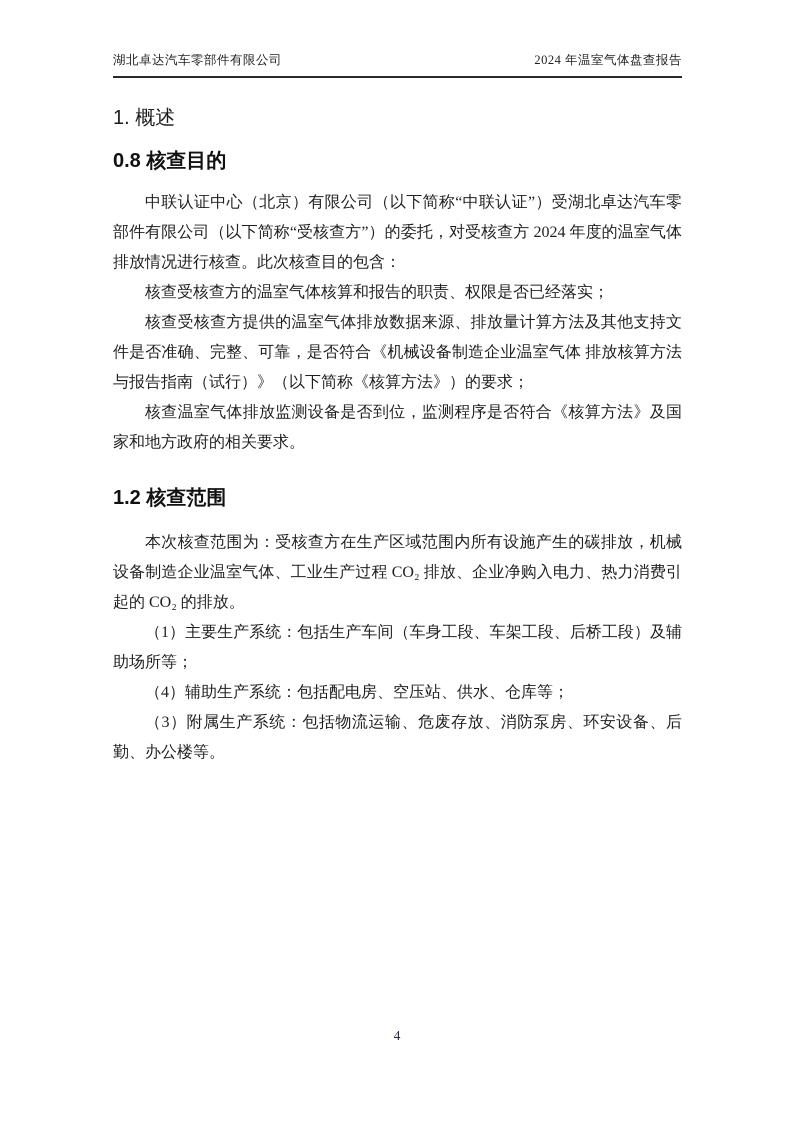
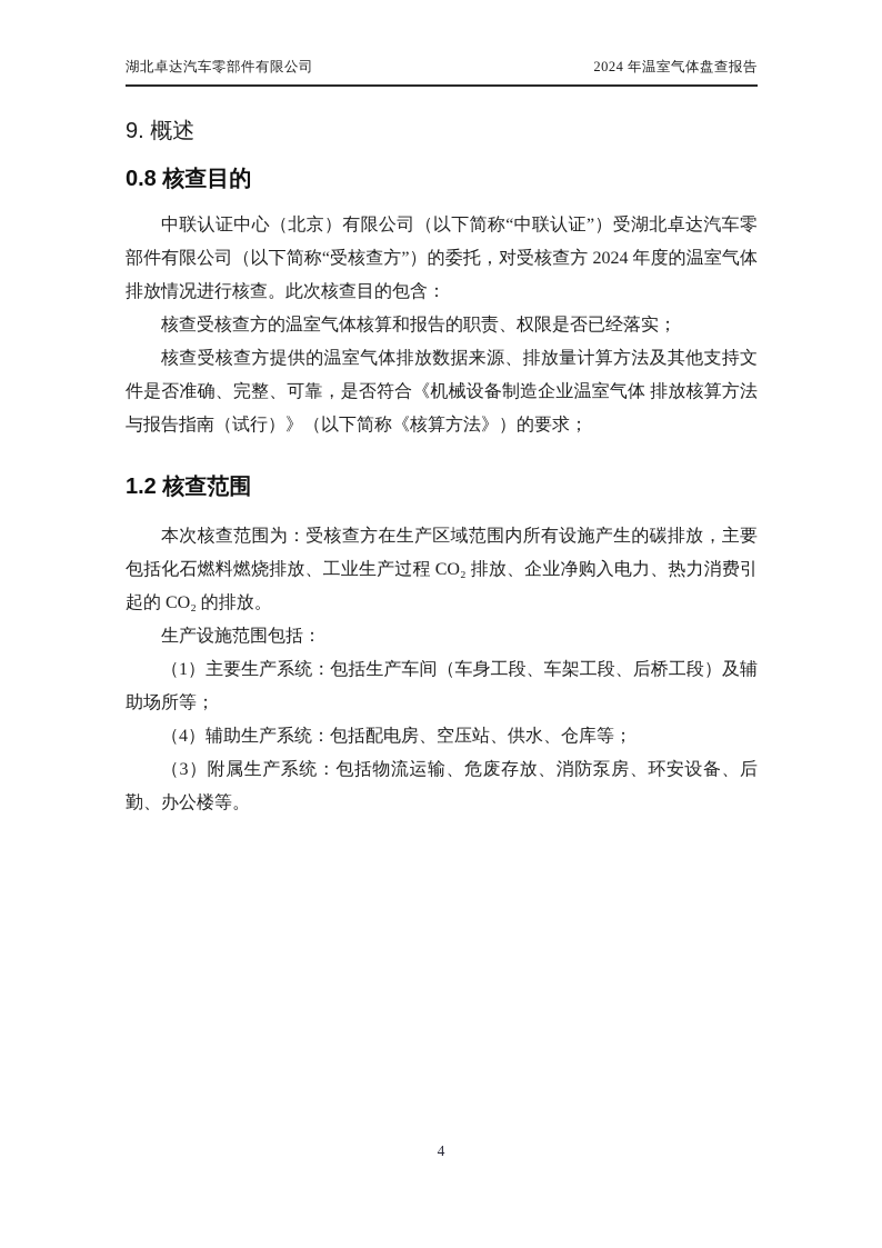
  湖北卓达汽车零部件有限公司
  2024 年温室气体盘查报告
- 1. 概述
+ 9. 概述
  0.8 核查目的
  中联认证中心（北京）有限公司（以下简称“中联认证”）受湖北卓达汽车零部件有限公司（以下简称“受核查方”）的委托，对受核查方 2024 年度的温室气体排放情况进行核查。此次核查目的包含：
  核查受核查方的温室气体核算和报告的职责、权限是否已经落实；
  核查受核查方提供的温室气体排放数据来源、排放量计算方法及其他支持文件是否准确、完整、可靠，是否符合《机械设备制造企业温室气体 排放核算方法与报告指南（试行）》（以下简称《核算方法》）的要求；
- 核查温室气体排放监测设备是否到位，监测程序是否符合《核算方法》及国家和地方政府的相关要求。
  1.2 核查范围
- 本次核查范围为：受核查方在生产区域范围内所有设施产生的碳排放，机械设备制造企业温室气体、工业生产过程 CO₂ 排放、企业净购入电力、热力消费引起的 CO₂ 的排放。
+ 本次核查范围为：受核查方在生产区域范围内所有设施产生的碳排放，主要包括化石燃料燃烧排放、工业生产过程 CO₂ 排放、企业净购入电力、热力消费引起的 CO₂ 的排放。
+ 生产设施范围包括：
  （1）主要生产系统：包括生产车间（车身工段、车架工段、后桥工段）及辅助场所等；
  （4）辅助生产系统：包括配电房、空压站、供水、仓库等；
  （3）附属生产系统：包括物流运输、危废存放、消防泵房、环安设备、后勤、办公楼等。
  4
